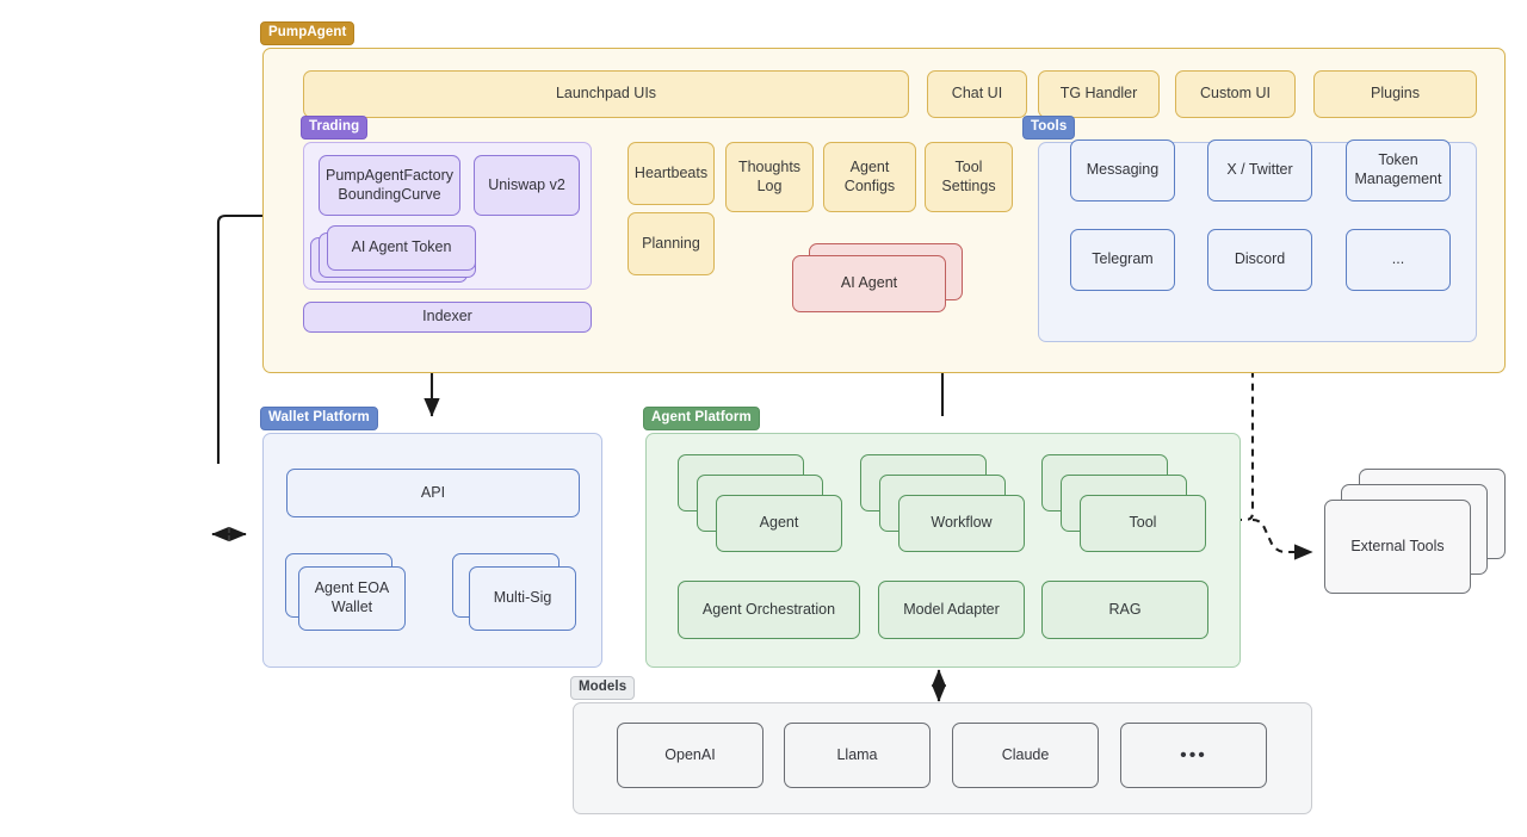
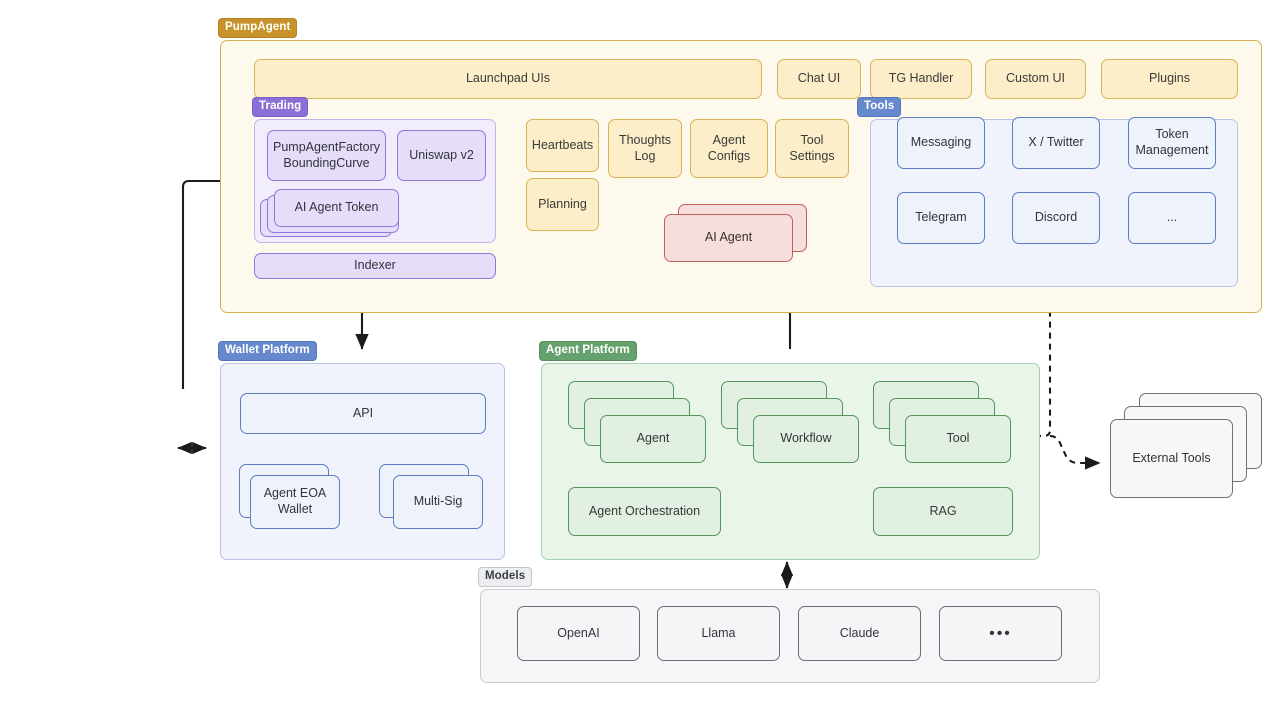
  PumpAgent
  Launchpad UIs
  Chat UI
  TG Handler
  Custom UI
  Plugins
  Trading
  PumpAgentFactory
  BoundingCurve
  Uniswap v2
  AI Agent Token
  Indexer
  Heartbeats
  Planning
  Thoughts
  Log
  Agent
  Configs
  Tool
  Settings
  AI Agent
  Tools
  Messaging
  X / Twitter
  Token
  Management
  Telegram
  Discord
  ...
  Wallet Platform
  API
  Agent EOA
  Wallet
  Multi-Sig
  Agent Platform
  Agent
  Workflow
  Tool
  Agent Orchestration
- Model Adapter
  RAG
  Models
  OpenAI
  Llama
  Claude
  •••
  External Tools
